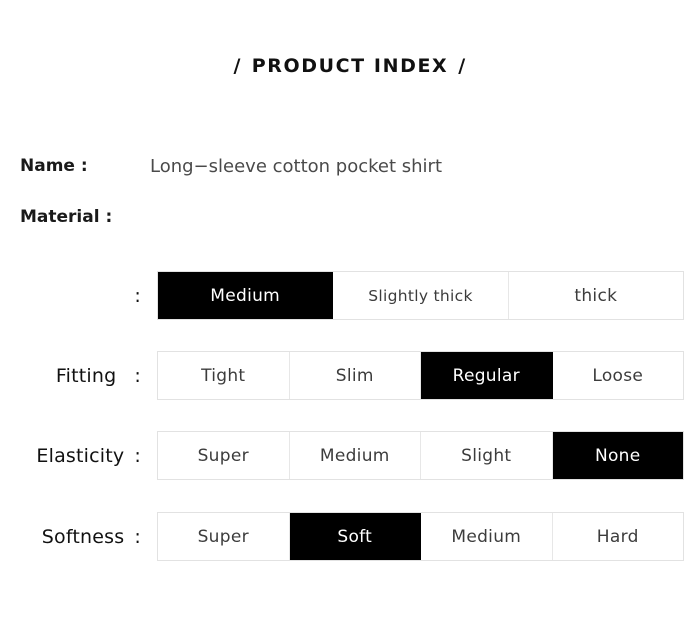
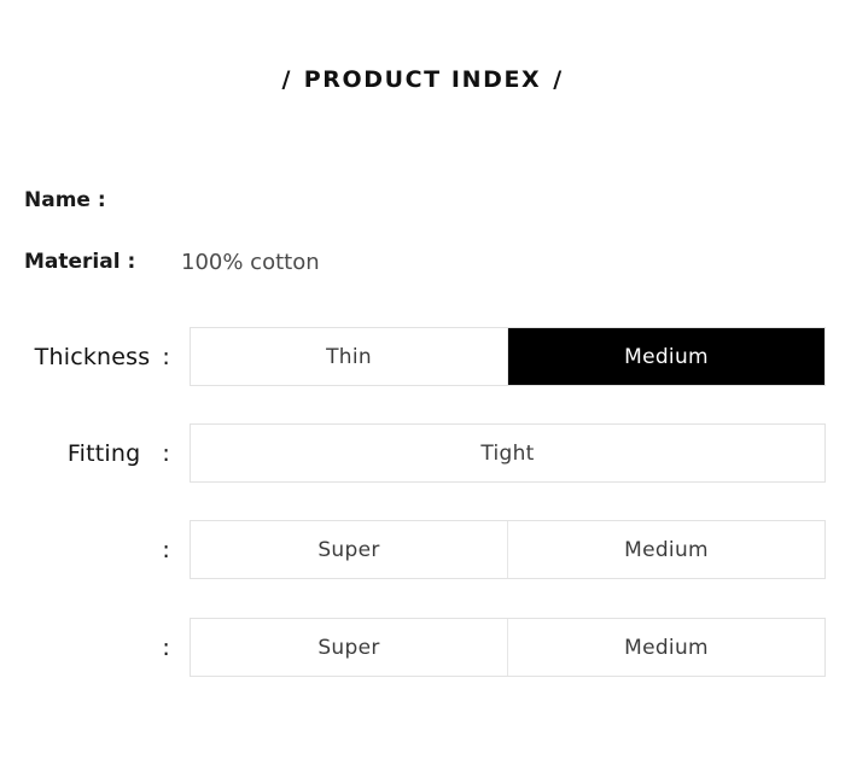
  / PRODUCT INDEX /
  Name :
- Long−sleeve cotton pocket shirt
  Material :
+ 100% cotton
+ Thickness
  :
+ Thin
  Medium
- Slightly thick
- thick
  Fitting
  :
  Tight
- Slim
- Regular
- Loose
- Elasticity
  :
  Super
  Medium
- Slight
- None
- Softness
  :
  Super
- Soft
  Medium
- Hard
